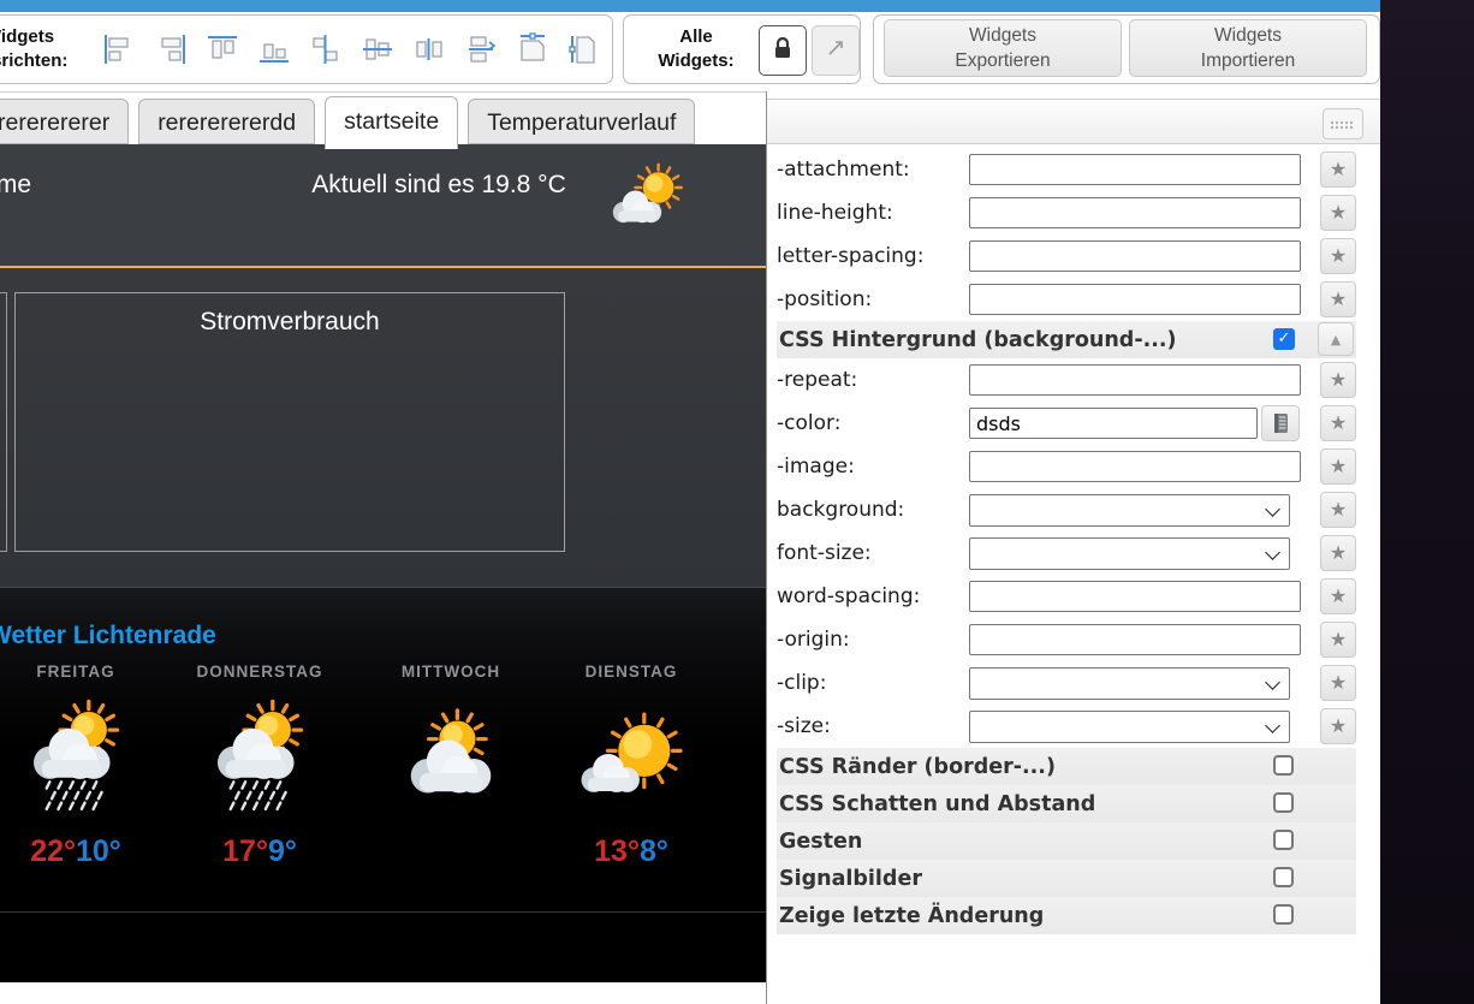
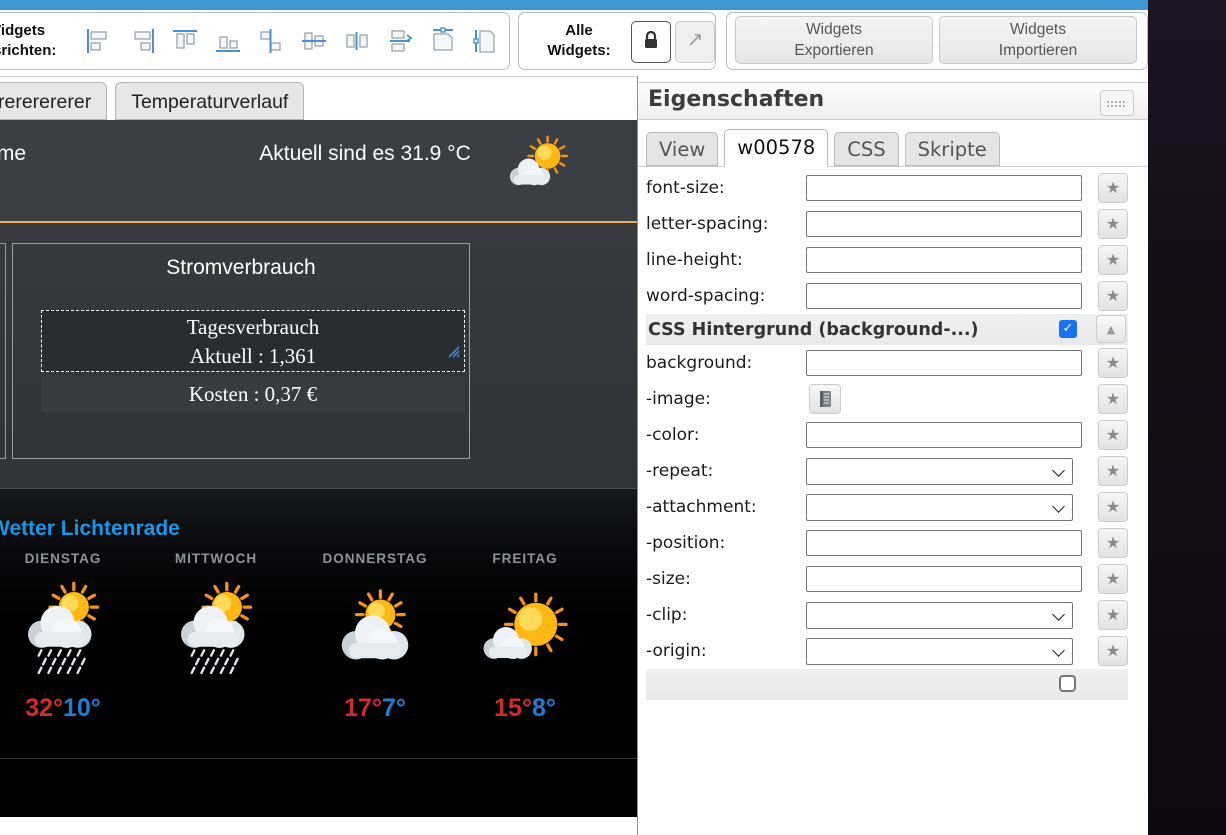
  idgets
  richten:
  Alle
  Widgets:
  Widgets
  Exportieren
  Widgets
  Importieren
  rererererer
- rerererererdd
- startseite
  Temperaturverlauf
- Aktuell sind es 19.8 °C
+ Aktuell sind es 31.9 °C
  Stromverbrauch
+ Tagesverbrauch
+ Aktuell : 1,361
+ Kosten : 0,37 €
  etter Lichtenrade
- FREITAG
+ DIENSTAG
- 22°10°
+ 32°10°
- DONNERSTAG
+ MITTWOCH
- 17°9°
- MITTWOCH
+ DONNERSTAG
+ 17°7°
- DIENSTAG
+ FREITAG
- 13°8°
+ 15°8°
+ Eigenschaften
+ View
+ w00578
+ CSS
+ Skripte
- -attachment:
+ font-size:
  ★
- line-height:
+ letter-spacing:
  ★
- letter-spacing:
+ line-height:
  ★
- -position:
+ word-spacing:
  ★
  CSS Hintergrund (background-...)
  ✓
  ▲
- -repeat:
+ background:
  ★
- -color:
+ -image:
- dsds
  ★
- -image:
+ -color:
  ★
- background:
+ -repeat:
  ★
- font-size:
+ -attachment:
  ★
- word-spacing:
+ -position:
  ★
- -origin:
+ -size:
  ★
  -clip:
  ★
- -size:
+ -origin:
  ★
- CSS Ränder (border-...)
- CSS Schatten und Abstand
- Gesten
- Signalbilder
- Zeige letzte Änderung
